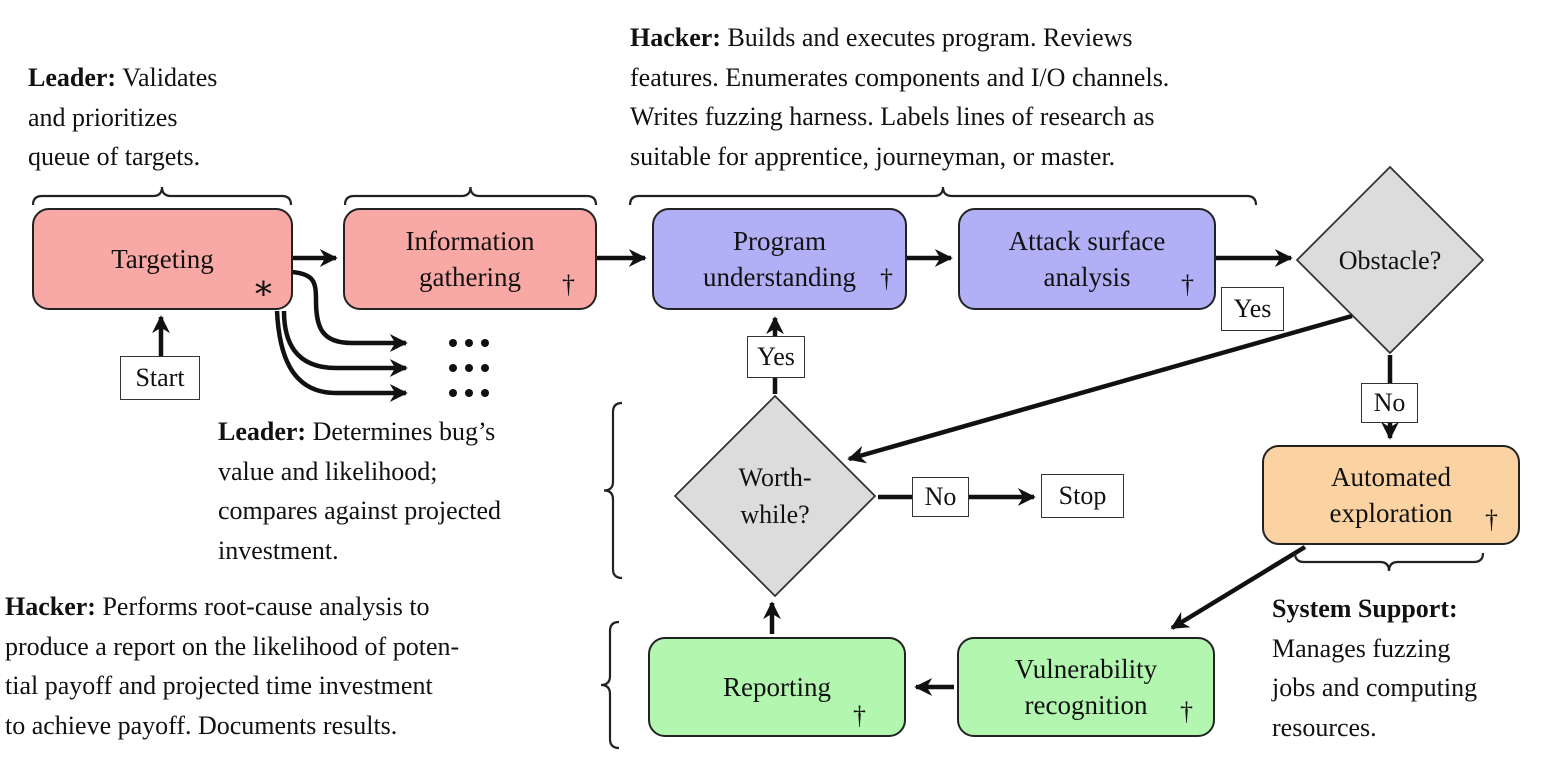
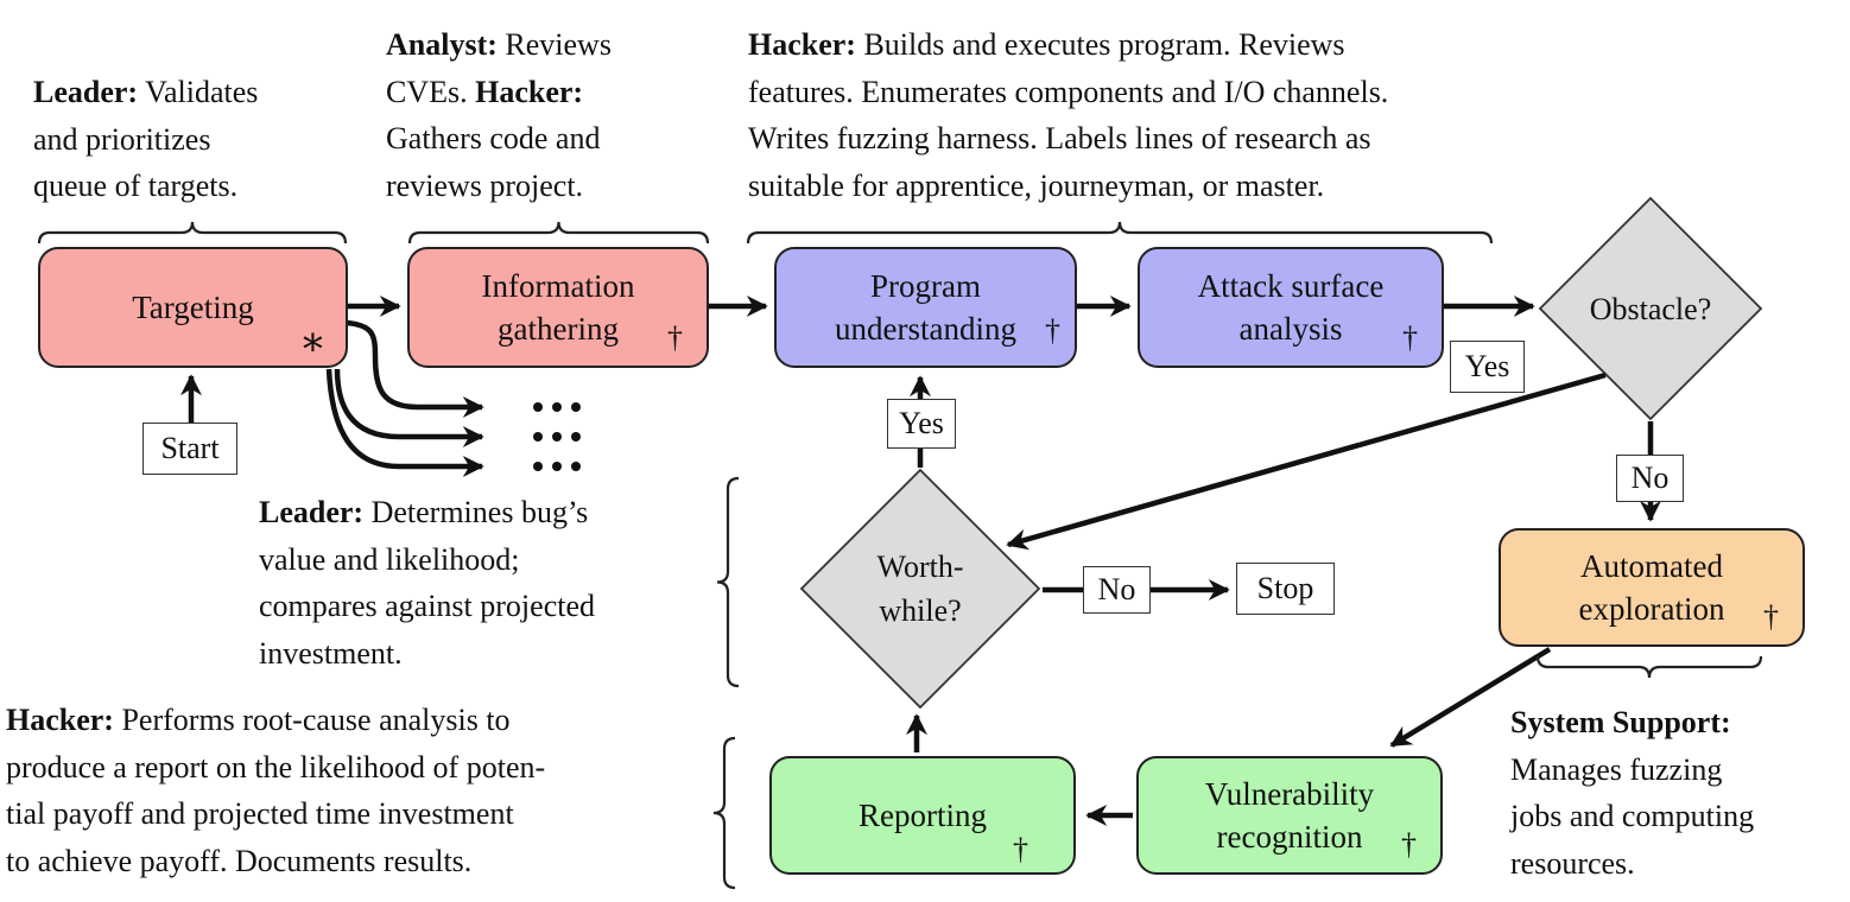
  Targeting
  ∗
  Information
  gathering
  †
  Program
  understanding
  †
  Attack surface
  analysis
  †
  Automated
  exploration
  †
  Reporting
  †
  Vulnerability
  recognition
  †
  Obstacle?
  Worth-
  while?
  Start
  Yes
  Yes
  No
  No
  Stop
  Leader: Validates
  and prioritizes
  queue of targets.
+ Analyst: Reviews
+ CVEs. Hacker:
+ Gathers code and
+ reviews project.
  Hacker: Builds and executes program. Reviews
  features. Enumerates components and I/O channels.
  Writes fuzzing harness. Labels lines of research as
  suitable for apprentice, journeyman, or master.
  Leader: Determines bug’s
  value and likelihood;
  compares against projected
  investment.
  Hacker: Performs root-cause analysis to
  produce a report on the likelihood of poten-
  tial payoff and projected time investment
  to achieve payoff. Documents results.
  System Support:
  Manages fuzzing
  jobs and computing
  resources.
